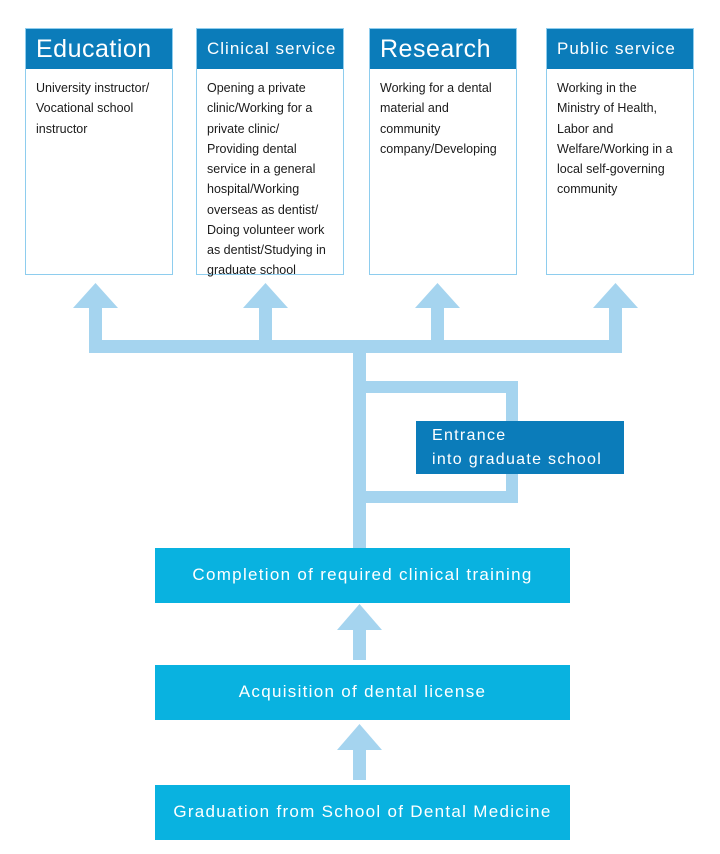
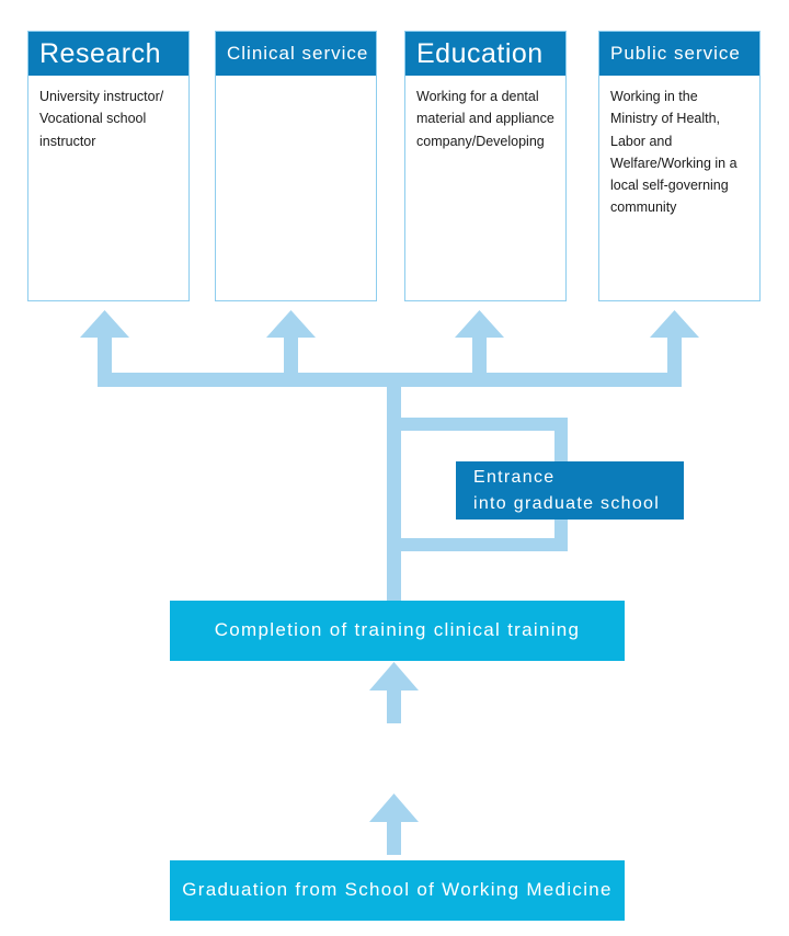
- Education
+ Research
  University instructor/ Vocational school instructor
  Clinical service
- Opening a private clinic/Working for a private clinic/ Providing dental service in a general hospital/Working overseas as dentist/ Doing volunteer work as dentist/Studying in graduate school
- Research
+ Education
- Working for a dental material and community company/Developing
+ Working for a dental material and appliance company/Developing
  Public service
  Working in the Ministry of Health, Labor and Welfare/Working in a local self-governing community
  Entrance
  into graduate school
- Completion of required clinical training
+ Completion of training clinical training
- Acquisition of dental license
- Graduation from School of Dental Medicine
+ Graduation from School of Working Medicine
